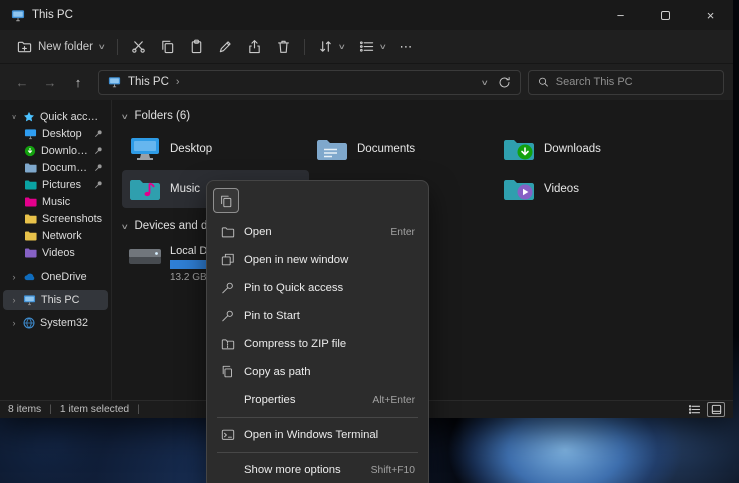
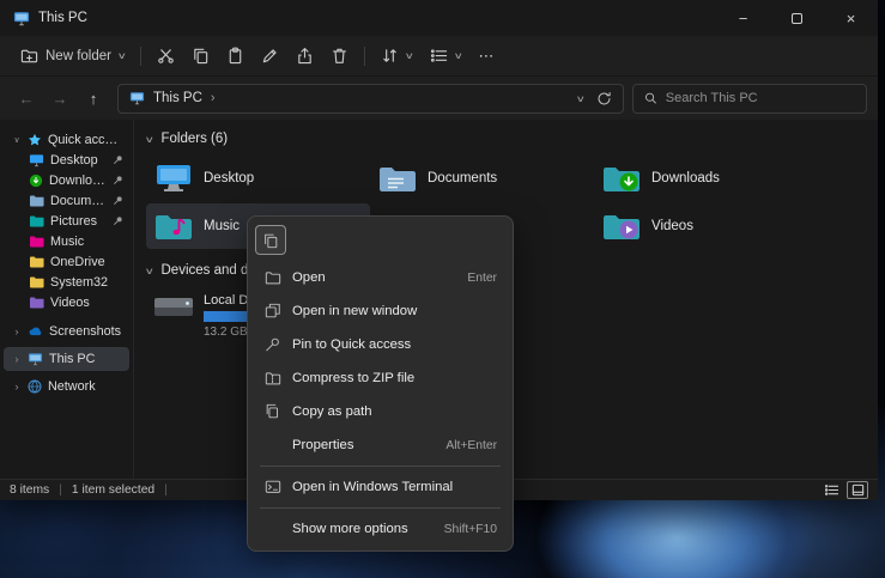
  This PC
  −
  ×
  New folder
  ∨
  ∨
  ∨
  ⋯
  ←
  →
  ↑
  This PC
  ›
  ∨
  Search This PC
  Quick access
  Desktop
  Download
  Documen
  Pictures
  Music
- Screenshots
+ OneDrive
- Network
+ System32
  Videos
  ›
- OneDrive
+ Screenshots
  ›
  This PC
  ›
- System32
+ Network
  ∨
  Folders (6)
  Desktop
  Documents
  Downloads
  Music
  Videos
  ∨
  8 items
  |
  1 item selected
  |
  Open
  Enter
  Open in new window
  Pin to Quick access
- Pin to Start
  Compress to ZIP file
  Copy as path
  Properties
  Alt+Enter
  Open in Windows Terminal
  Show more options
  Shift+F10
